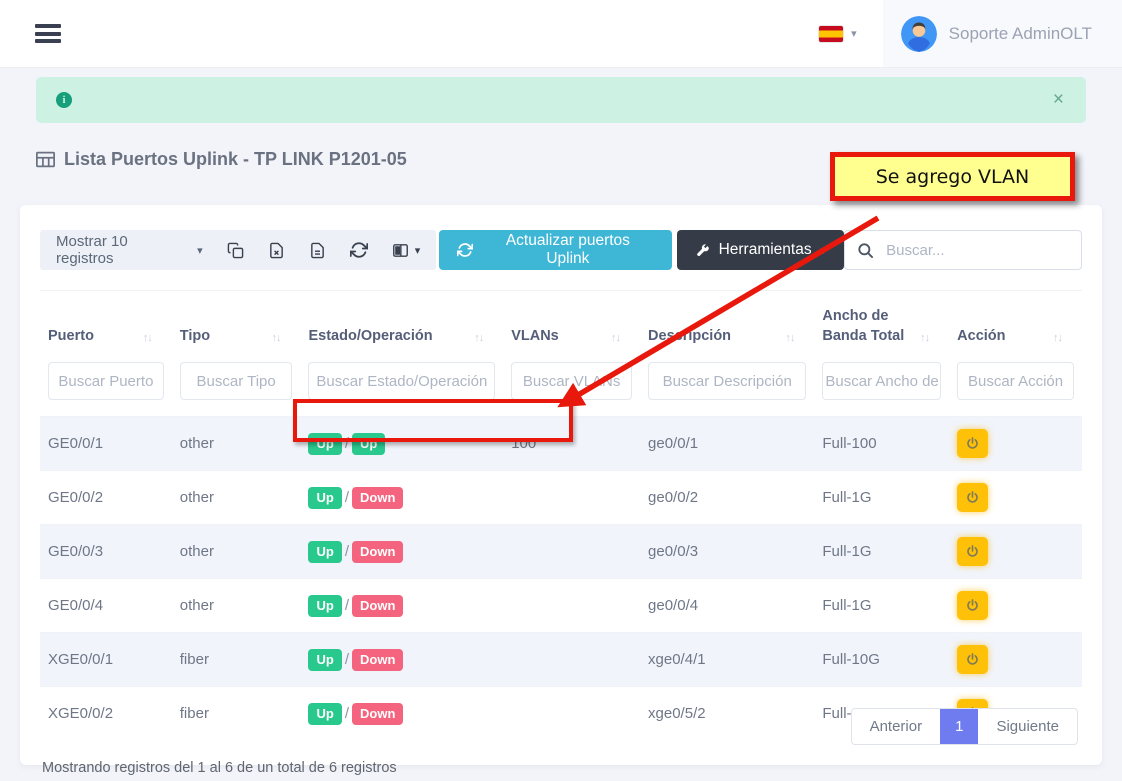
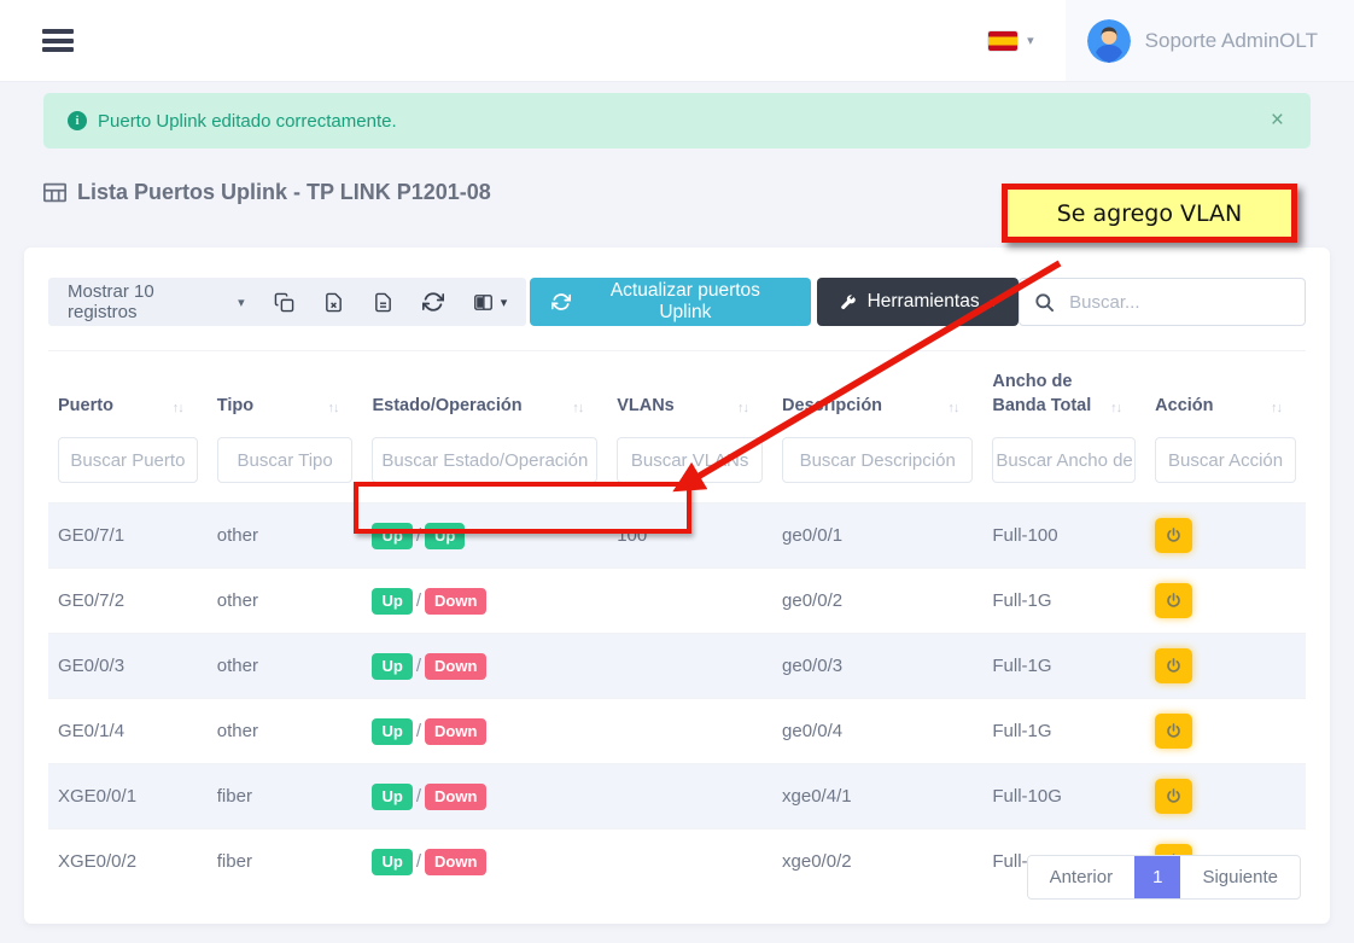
  ▾
  Soporte AdminOLT
  i
+ Puerto Uplink editado correctamente.
  ×
- Lista Puertos Uplink - TP LINK P1201-05
+ Lista Puertos Uplink - TP LINK P1201-08
  Mostrar 10 registros
  ▾
  ▾
  Actualizar puertos Uplink
  Herramientas
  Buscar...
  Puerto ↑↓	Tipo ↑↓	Estado/Operación ↑↓	VLANs ↑↓	Desripción ↑↓	Ancho de Banda Total ↑↓	Acción ↑↓
  Buscar Puerto	Buscar Tipo	Buscar Estado/Operación	Buscar VLNs	Buscar Descripción	Buscar Ancho de	Buscar Acción
- GE0/0/1	other	Up / Up	100	ge0/0/1	Full-100
+ GE0/7/1	other	Up / Up	100	ge0/0/1	Full-100
- GE0/0/2	other	Up / Down		ge0/0/2	Full-1G
+ GE0/7/2	other	Up / Down		ge0/0/2	Full-1G
  GE0/0/3	other	Up / Down		ge0/0/3	Full-1G
- GE0/0/4	other	Up / Down		ge0/0/4	Full-1G
+ GE0/1/4	other	Up / Down		ge0/0/4	Full-1G
  XGE0/0/1	fiber	Up / Down		xge0/4/1	Full-10G
- XGE0/0/2	fiber	Up / Down		xge0/5/2	Full-
+ XGE0/0/2	fiber	Up / Down		xge0/0/2	Full-
- Mostrando registros del 1 al 6 de un total de 6 registros
  Anterior
  1
  Siguiente
  Se agrego VLAN
